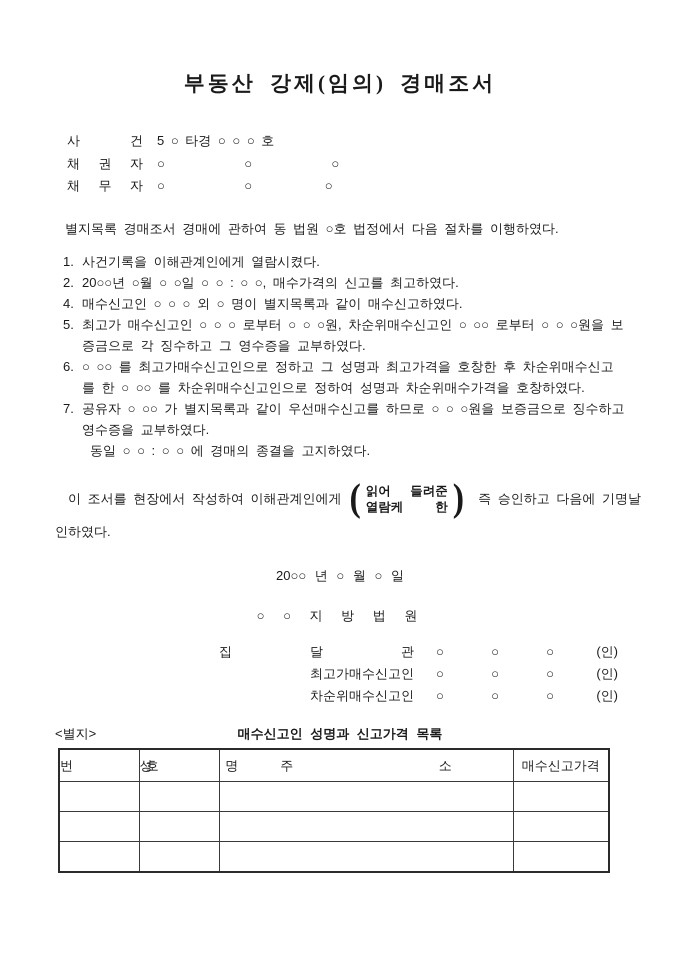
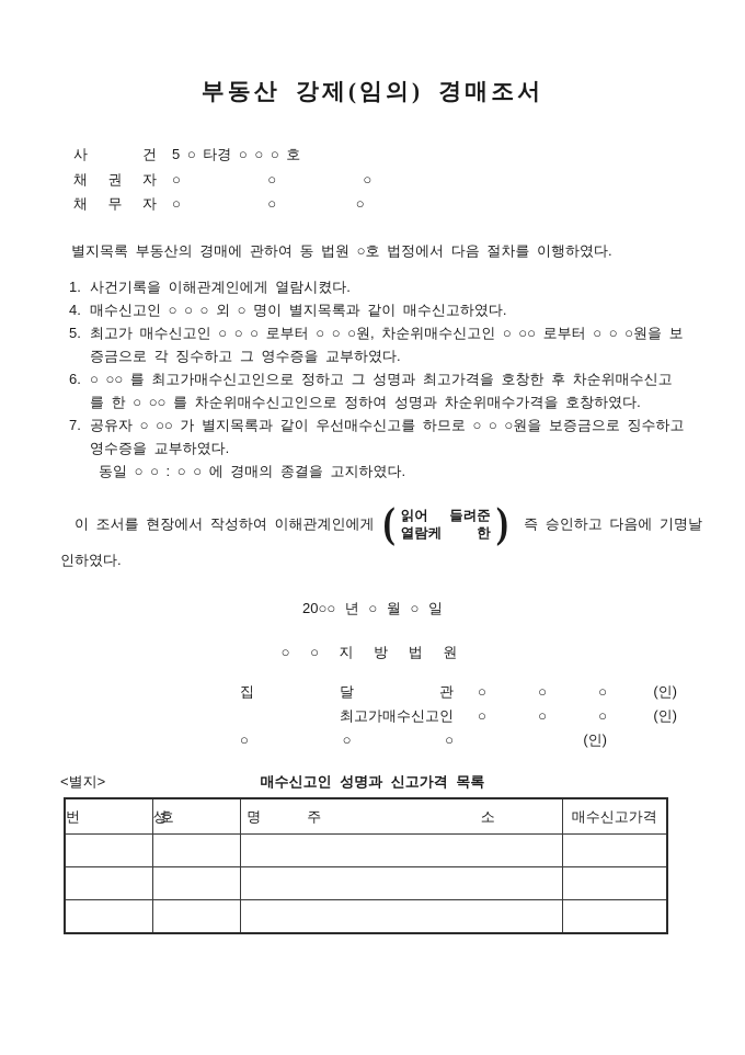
  부동산 강제(임의) 경매조서
  사 건
  5 ○ 타경 ○ ○ ○ 호
  채 권 자
  ○ ○ ○
  채 무 자
  ○ ○ ○
- 별지목록 경매조서 경매에 관하여 동 법원 ○호 법정에서 다음 절차를 이행하였다.
+ 별지목록 부동산의 경매에 관하여 동 법원 ○호 법정에서 다음 절차를 이행하였다.
  1.
  사건기록을 이해관계인에게 열람시켰다.
- 2.
- 20○○년 ○월 ○ ○일 ○ ○ : ○ ○, 매수가격의 신고를 최고하였다.
  4.
  매수신고인 ○ ○ ○ 외 ○ 명이 별지목록과 같이 매수신고하였다.
  5.
  최고가 매수신고인 ○ ○ ○ 로부터 ○ ○ ○원, 차순위매수신고인 ○ ○○ 로부터 ○ ○ ○원을 보증금으로 각 징수하고 그 영수증을 교부하였다.
  6.
  ○ ○○ 를 최고가매수신고인으로 정하고 그 성명과 최고가격을 호창한 후 차순위매수신고를 한 ○ ○○ 를 차순위매수신고인으로 정하여 성명과 차순위매수가격을 호창하였다.
  7.
  공유자 ○ ○○ 가 별지목록과 같이 우선매수신고를 하므로 ○ ○ ○원을 보증금으로 징수하고 영수증을 교부하였다.
  동일 ○ ○ : ○ ○ 에 경매의 종결을 고지하였다.
  이 조서를 현장에서 작성하여 이해관계인에게
  (
  읽어 들려준
  열람케 한
  )
  즉 승인하고 다음에 기명날
  인하였다.
  20○○ 년 ○ 월 ○ 일
  ○ ○ 지 방 법 원
  집 달 관
  ○ ○ ○
  (인)
  최고가매수신고인
  ○ ○ ○
  (인)
- 차순위매수신고인
  ○ ○ ○
  (인)
  <별지>
  매수신고인 성명과 신고가격 목록
  번	성 명	주 소	매수신고가격
